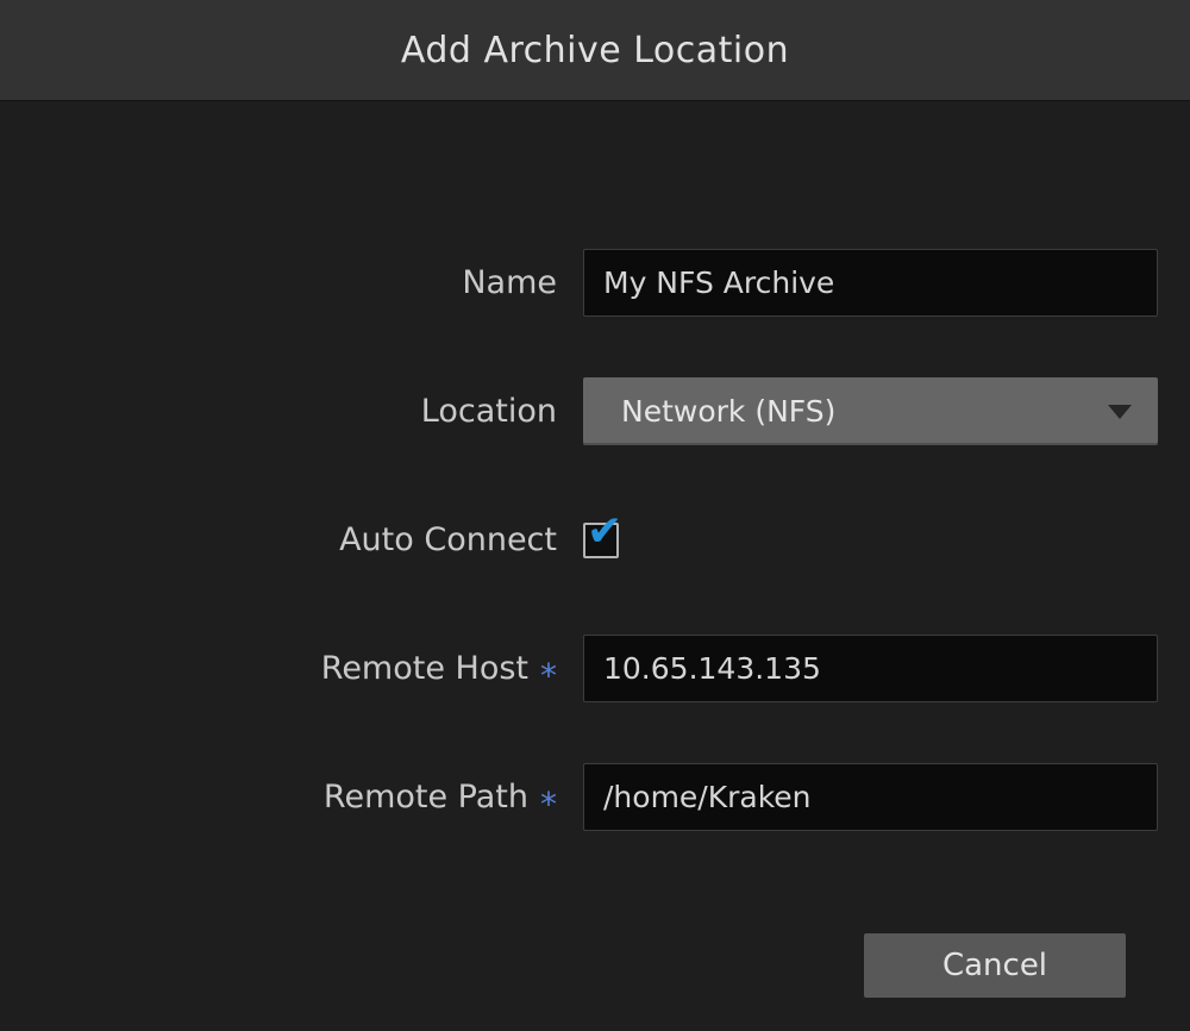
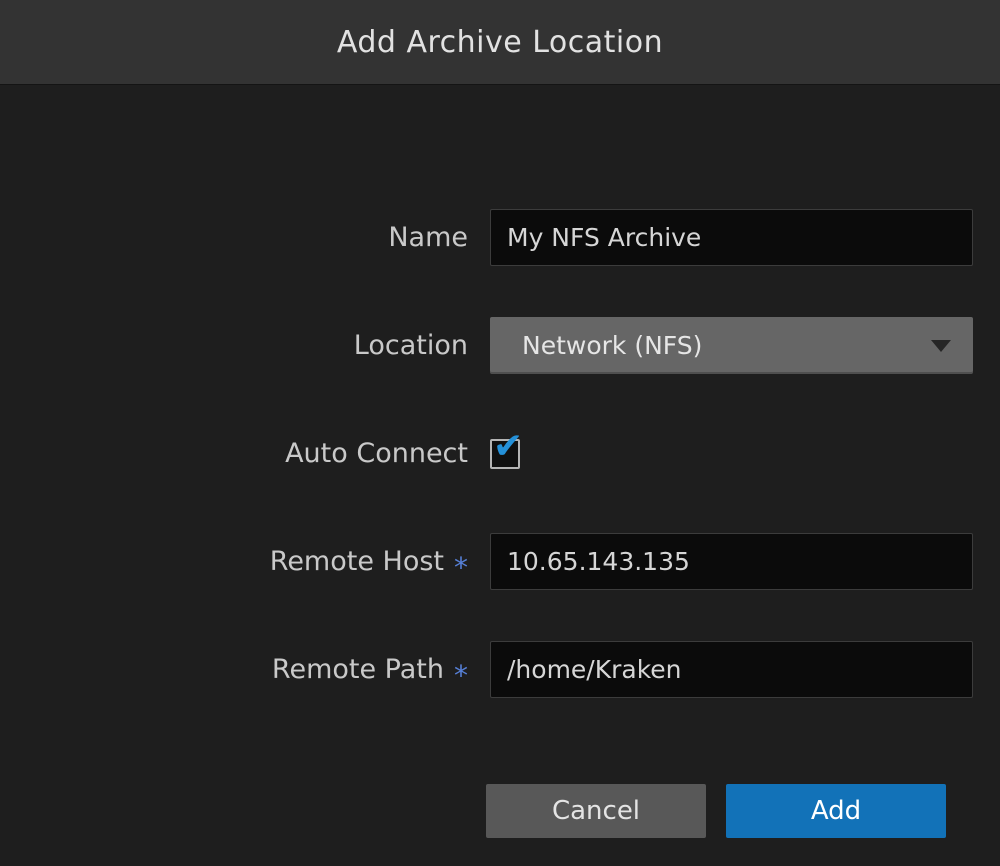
  Add Archive Location
  Name
  My NFS Archive
  Location
  Network (NFS)
  Auto Connect
  ✔
  Remote Host
  *
  10.65.143.135
  Remote Path
  *
  /home/Kraken
  Cancel
+ Add
